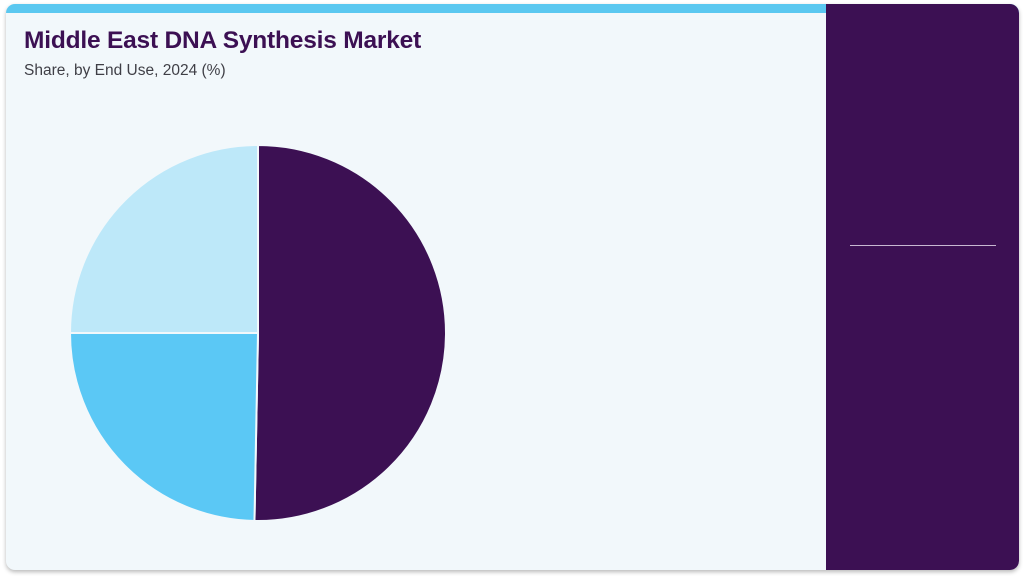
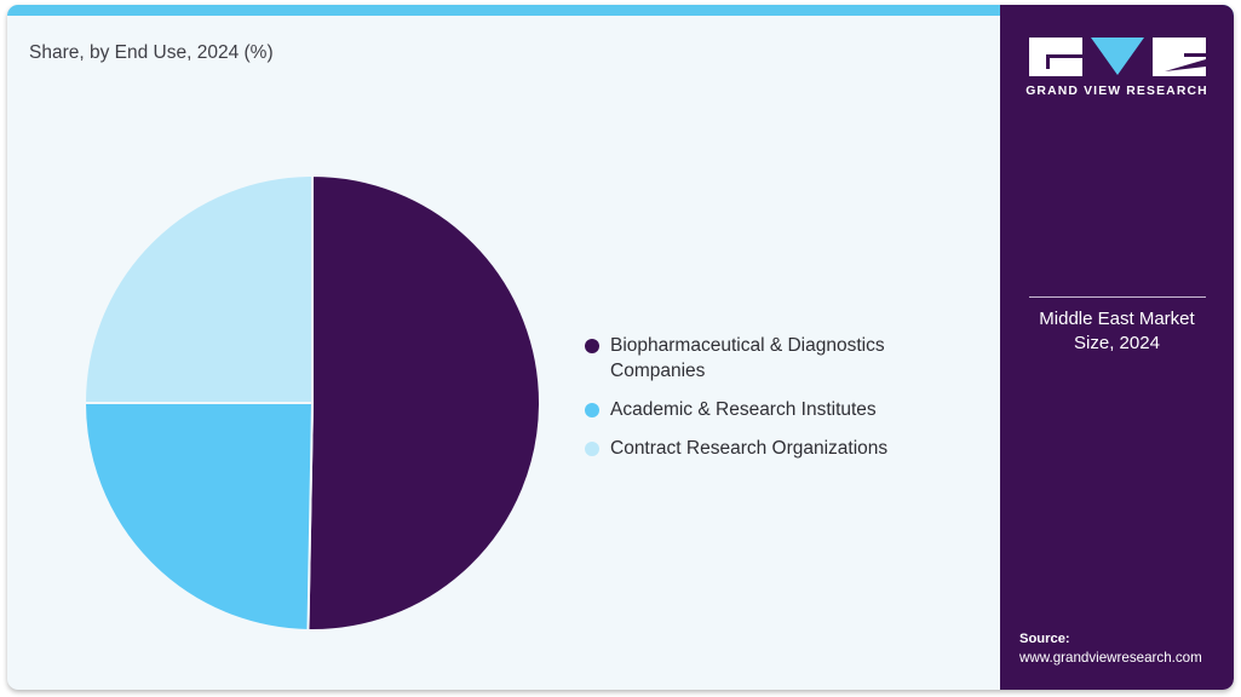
- Middle East DNA Synthesis Market
  Share, by End Use, 2024 (%)
+ Biopharmaceutical & Diagnostics Companies
+ Academic & Research Institutes
+ Contract Research Organizations
+ GRAND VIEW RESEARCH
+ Middle East Market
+ Size, 2024
+ Source:
+ www.grandviewresearch.com
